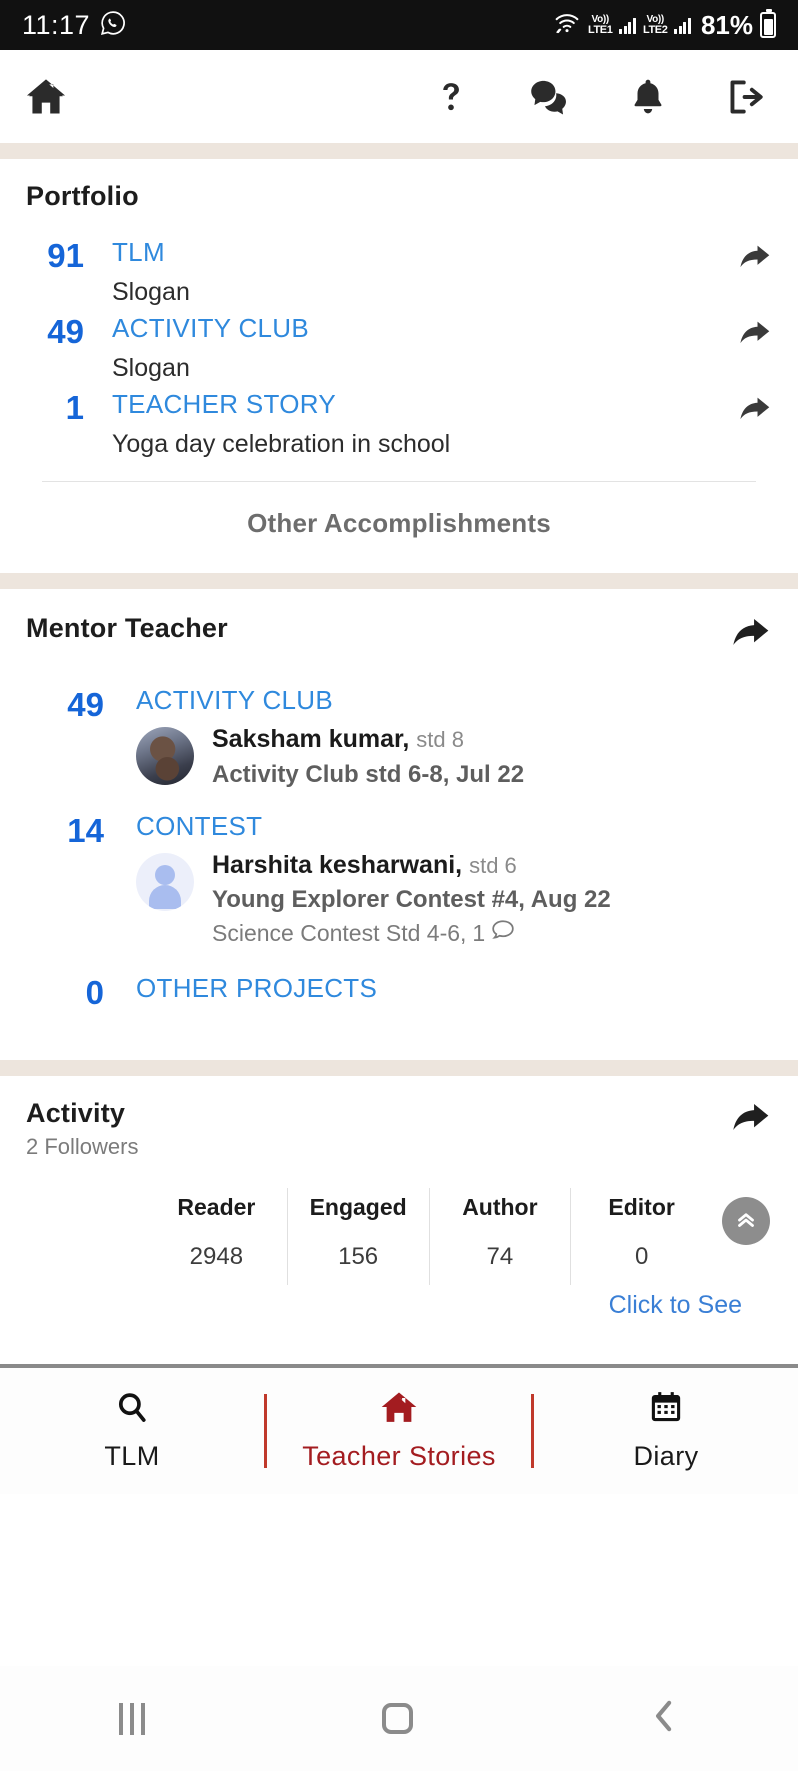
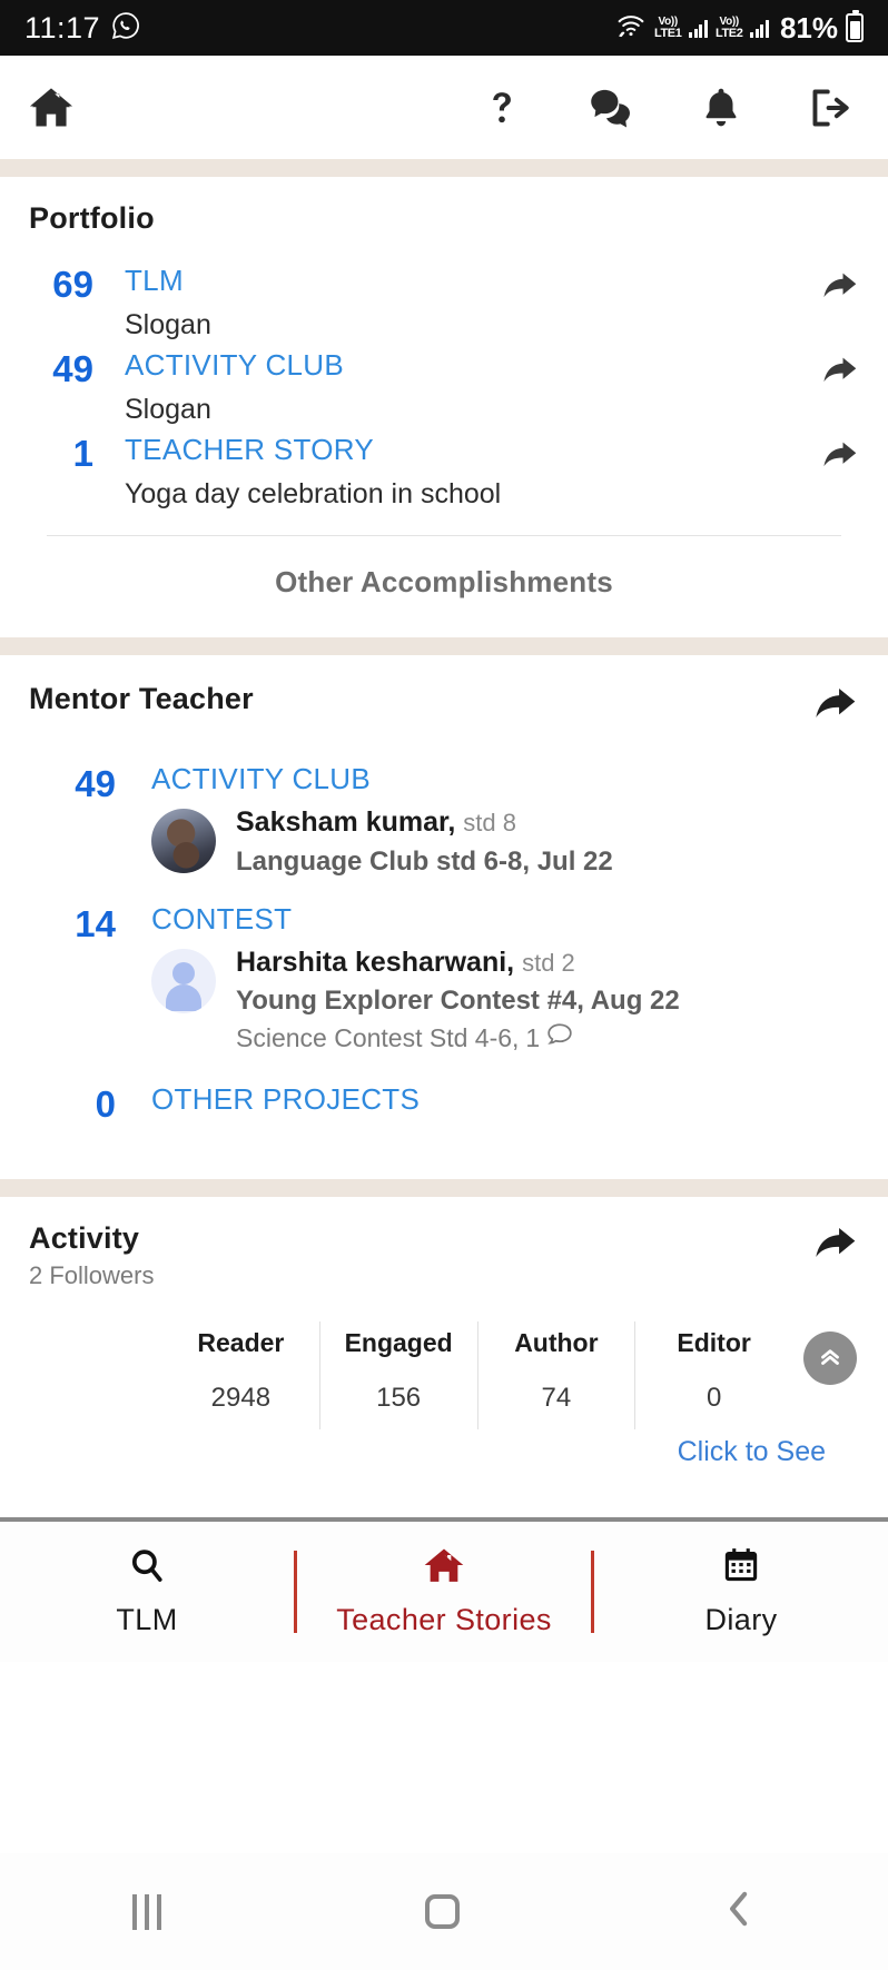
  11:17
  Vo))
  LTE1
  Vo))
  LTE2
  81%
  Portfolio
- 91
+ 69
  TLM
  Slogan
  49
  ACTIVITY CLUB
  Slogan
  1
  TEACHER STORY
  Yoga day celebration in school
  Other Accomplishments
  Mentor Teacher
  49
  ACTIVITY CLUB
  Saksham kumar, std 8
- Activity Club std 6-8, Jul 22
+ Language Club std 6-8, Jul 22
  14
  CONTEST
- Harshita kesharwani, std 6
+ Harshita kesharwani, std 2
  Young Explorer Contest #4, Aug 22
  Science Contest Std 4-6,
  1
  0
  OTHER PROJECTS
  Activity
  2 Followers
  Reader
  2948
  Engaged
  156
  Author
  74
  Editor
  0
  Click to See
  TLM
  Teacher Stories
  Diary
